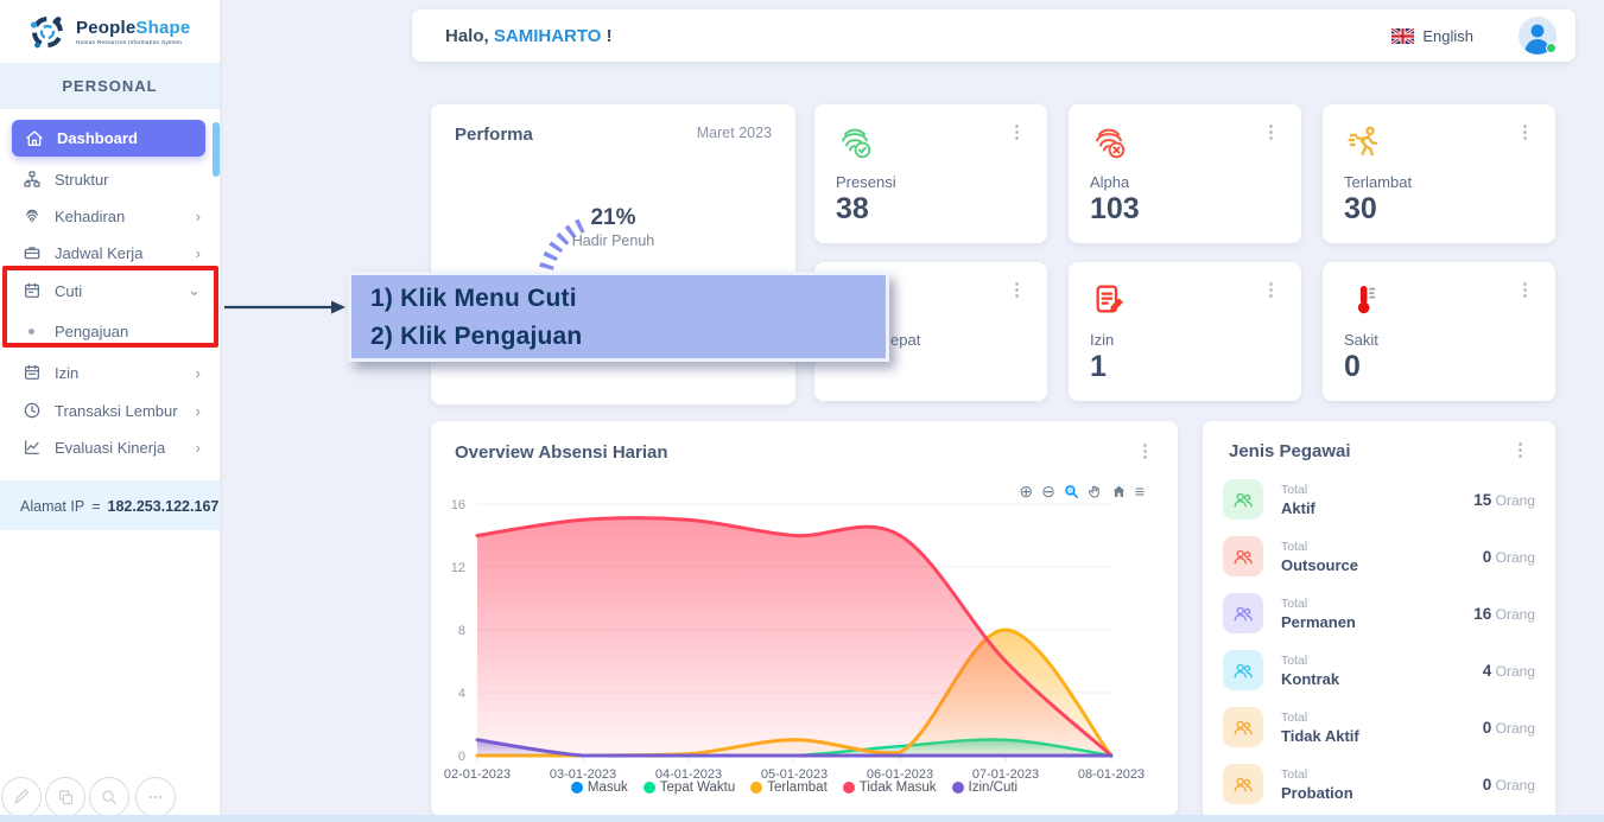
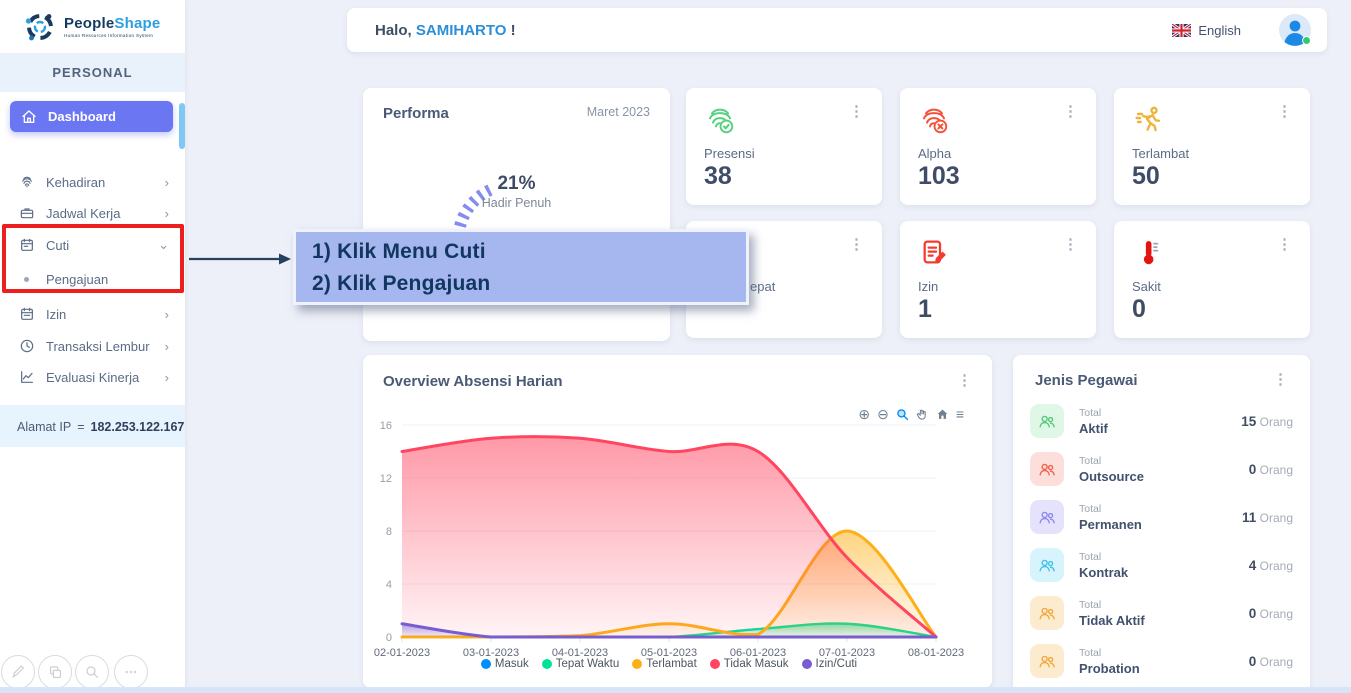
  PeopleShape
  PERSONAL
  Dashboard
- Struktur
  Kehadiran
  ›
  Jadwal Kerja
  ›
  Cuti
  ⌄
  Pengajuan
  Izin
  ›
  Transaksi Lembur
  ›
  Evaluasi Kinerja
  ›
  Alamat IP
  =
  182.253.122.167
  Halo, SAMIHARTO !
  English
  Performa
  Maret 2023
  21%
  Hadir Penuh
  ⋮
  Presensi
  38
  ⋮
  Alpha
  103
  ⋮
  Terlambat
- 30
+ 50
  ⋮
  epat
  ⋮
  Izin
  1
  ⋮
  Sakit
  0
  Overview Absensi Harian
  ⋮
  ⊕
  ⊖
  ≡
  0
  4
  8
  12
  16
  02-01-2023
  03-01-2023
  04-01-2023
  05-01-2023
  06-01-2023
  07-01-2023
  08-01-2023
  Masuk
  Tepat Waktu
  Terlambat
  Tidak Masuk
  Izin/Cuti
  Jenis Pegawai
  ⋮
  Total
  Aktif
  15 Orang
  Total
  Outsource
  0 Orang
  Total
  Permanen
- 16 Orang
+ 11 Orang
  Total
  Kontrak
  4 Orang
  Total
  Tidak Aktif
  0 Orang
  Total
  Probation
  0 Orang
  1) Klik Menu Cuti
  2) Klik Pengajuan
